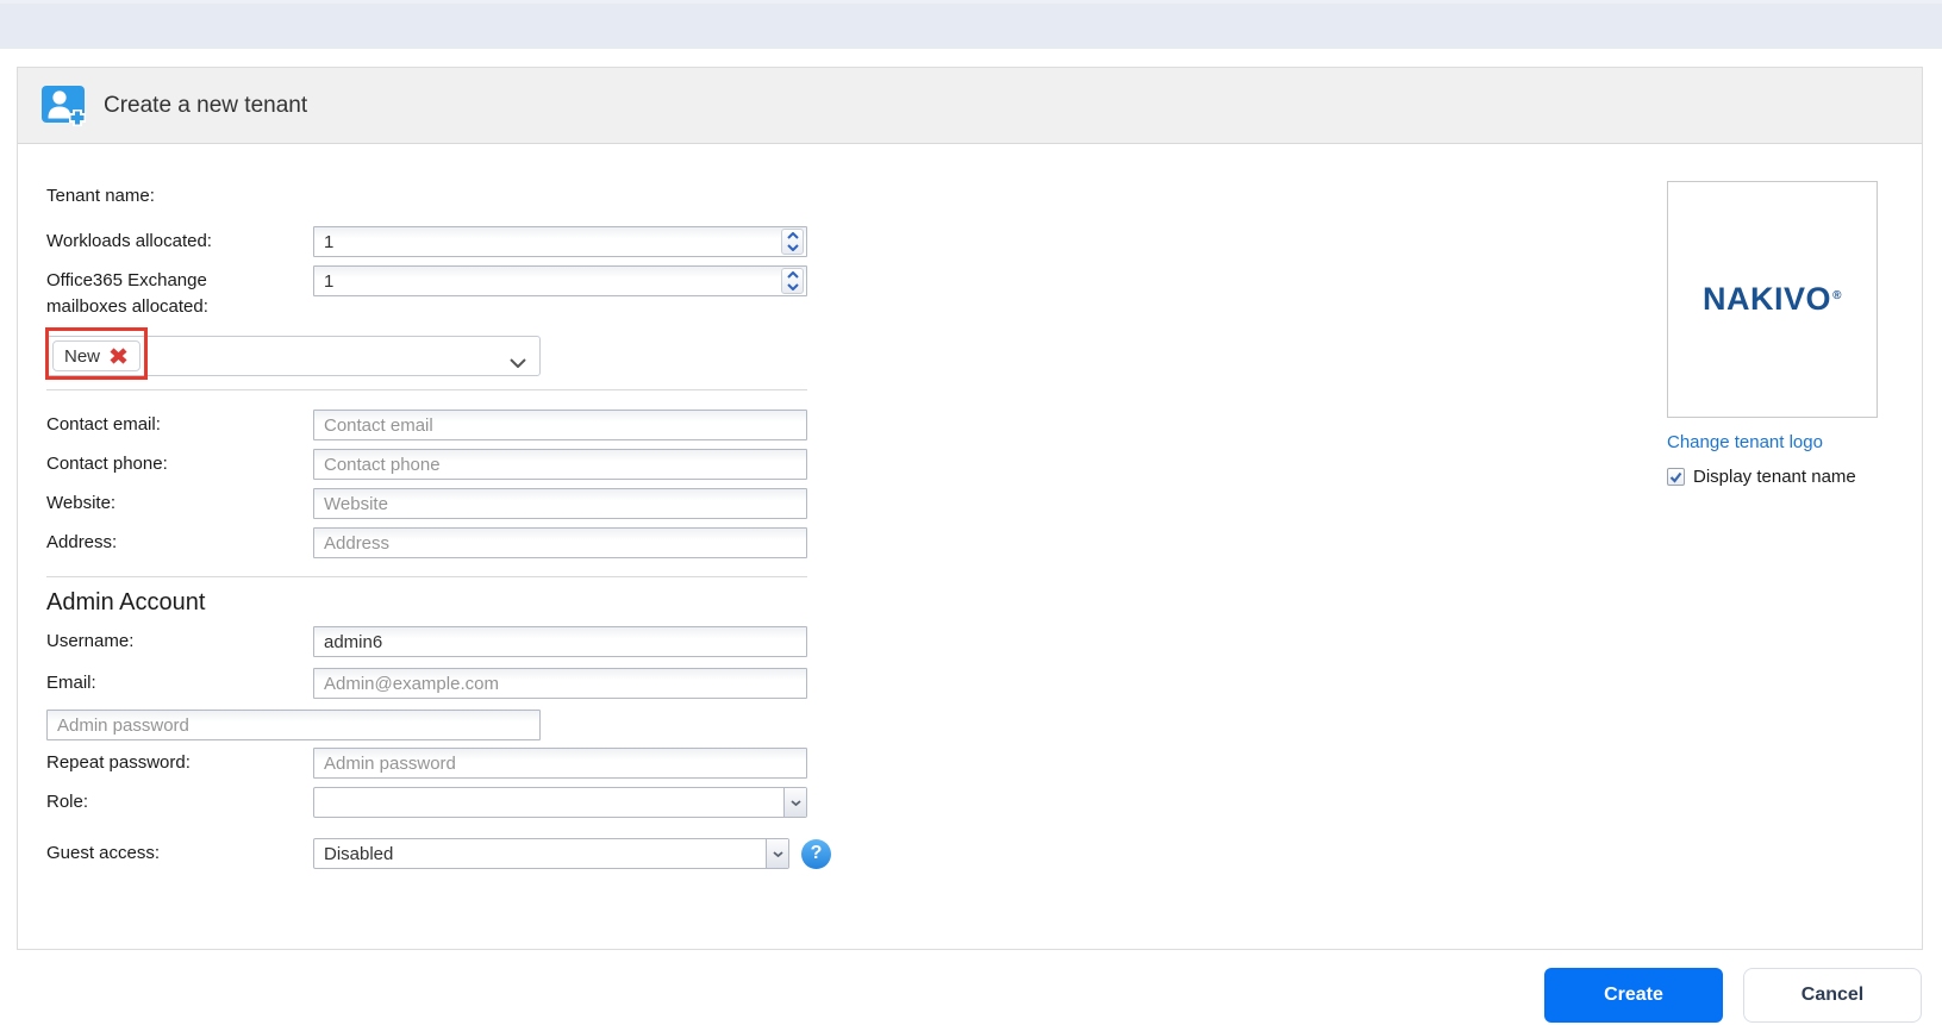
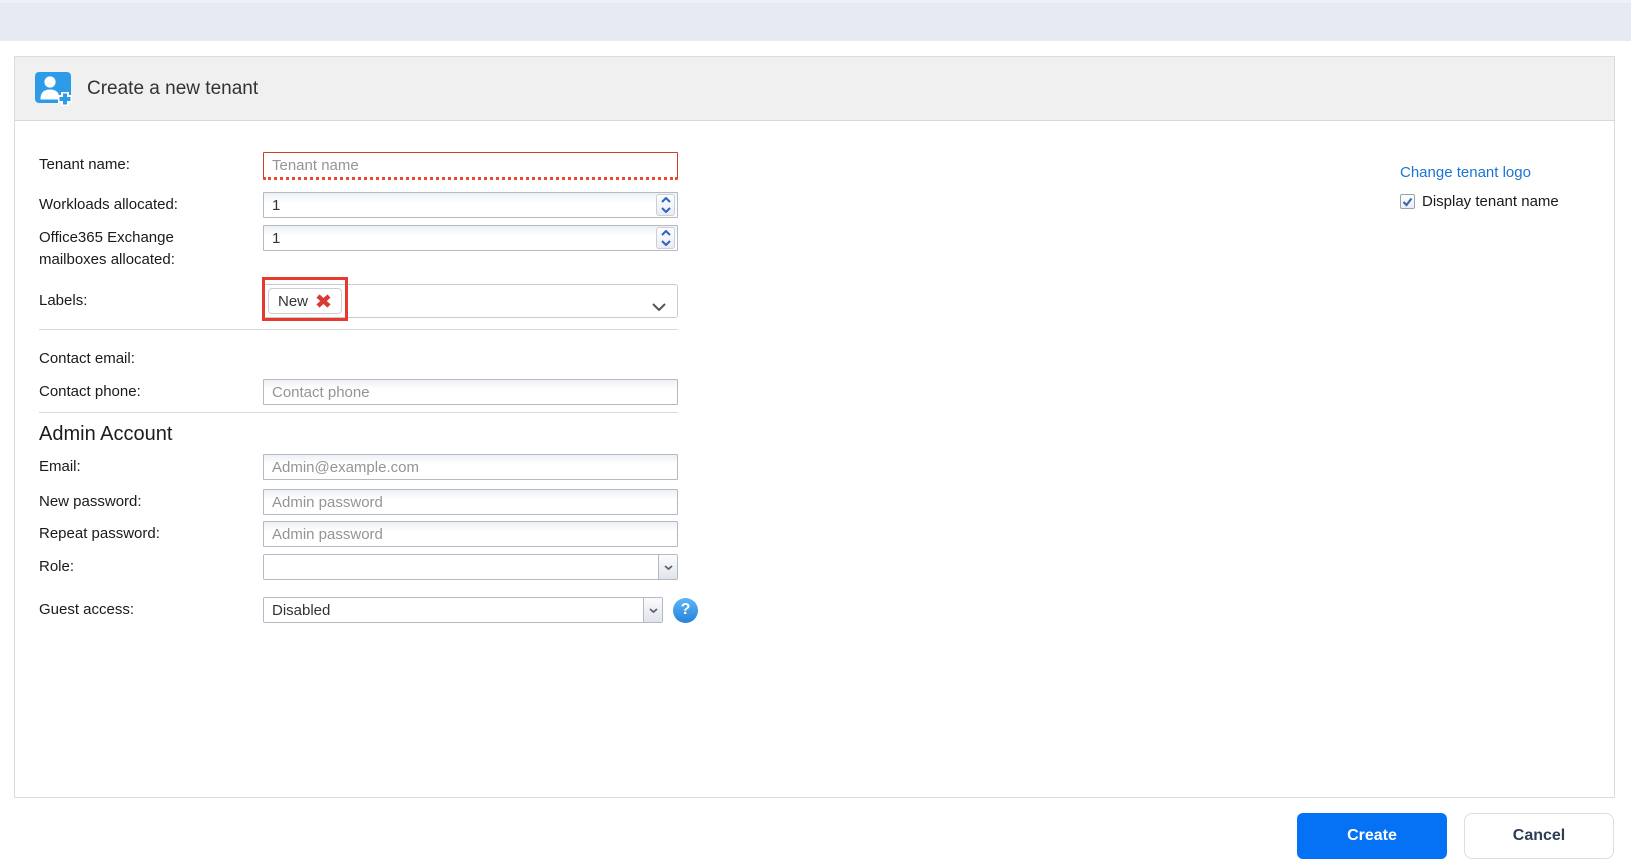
  Create a new tenant
  Tenant name:
+ Tenant name
  Workloads allocated:
  1
  Office365 Exchange mailboxes allocated:
  1
+ Labels:
  New
  Contact email:
- Contact email
  Contact phone:
  Contact phone
- Website:
- Website
- Address:
- Address
  Admin Account
- Username:
- admin6
  Email:
  Admin@example.com
+ New password:
  Admin password
  Repeat password:
  Admin password
  Role:
  Guest access:
  Disabled
  ?
- NAKIVO®
  Change tenant logo
  Display tenant name
  Create
  Cancel
